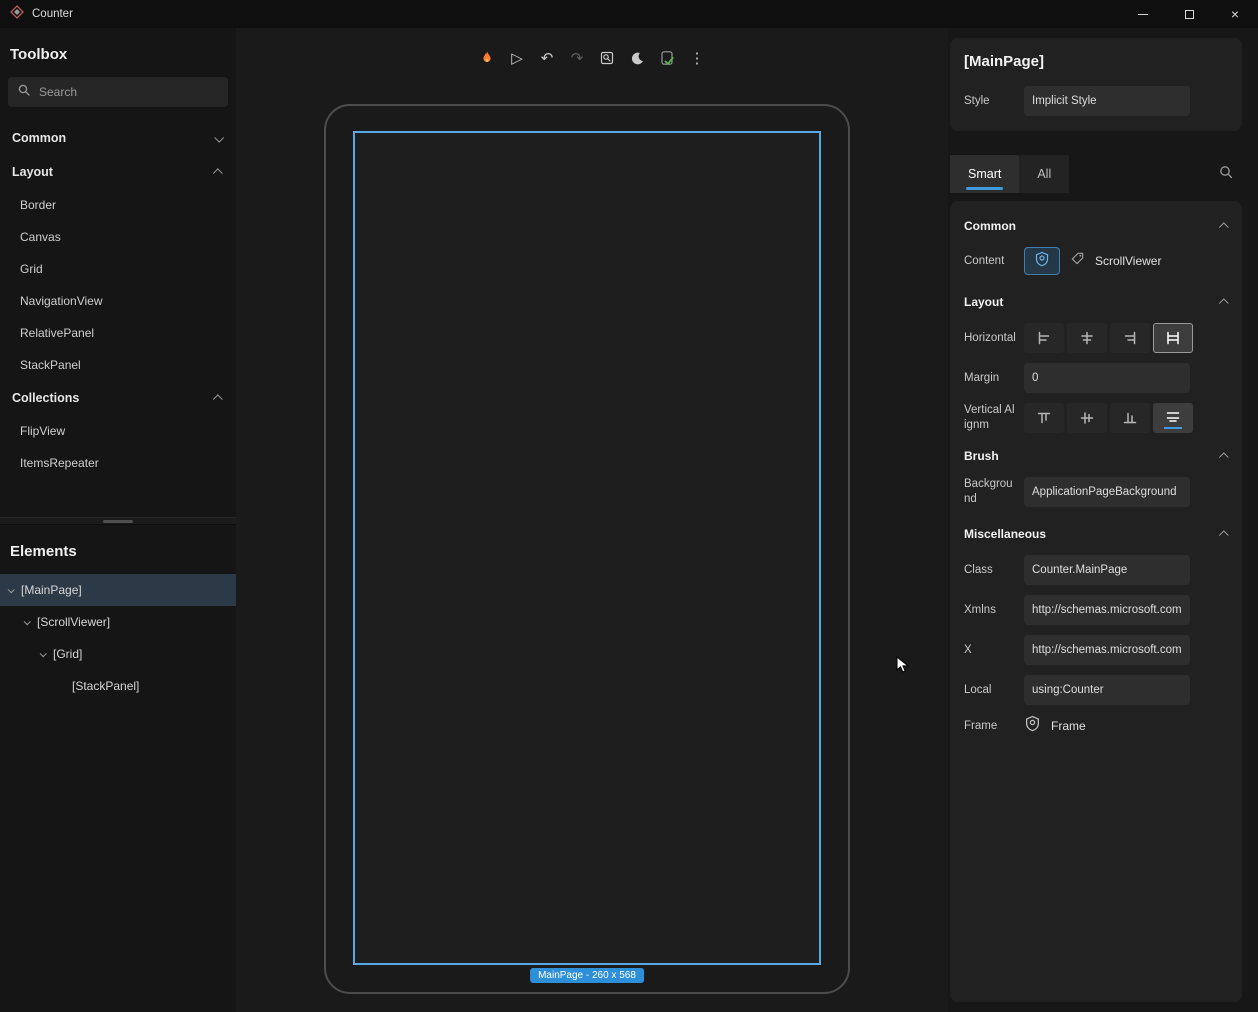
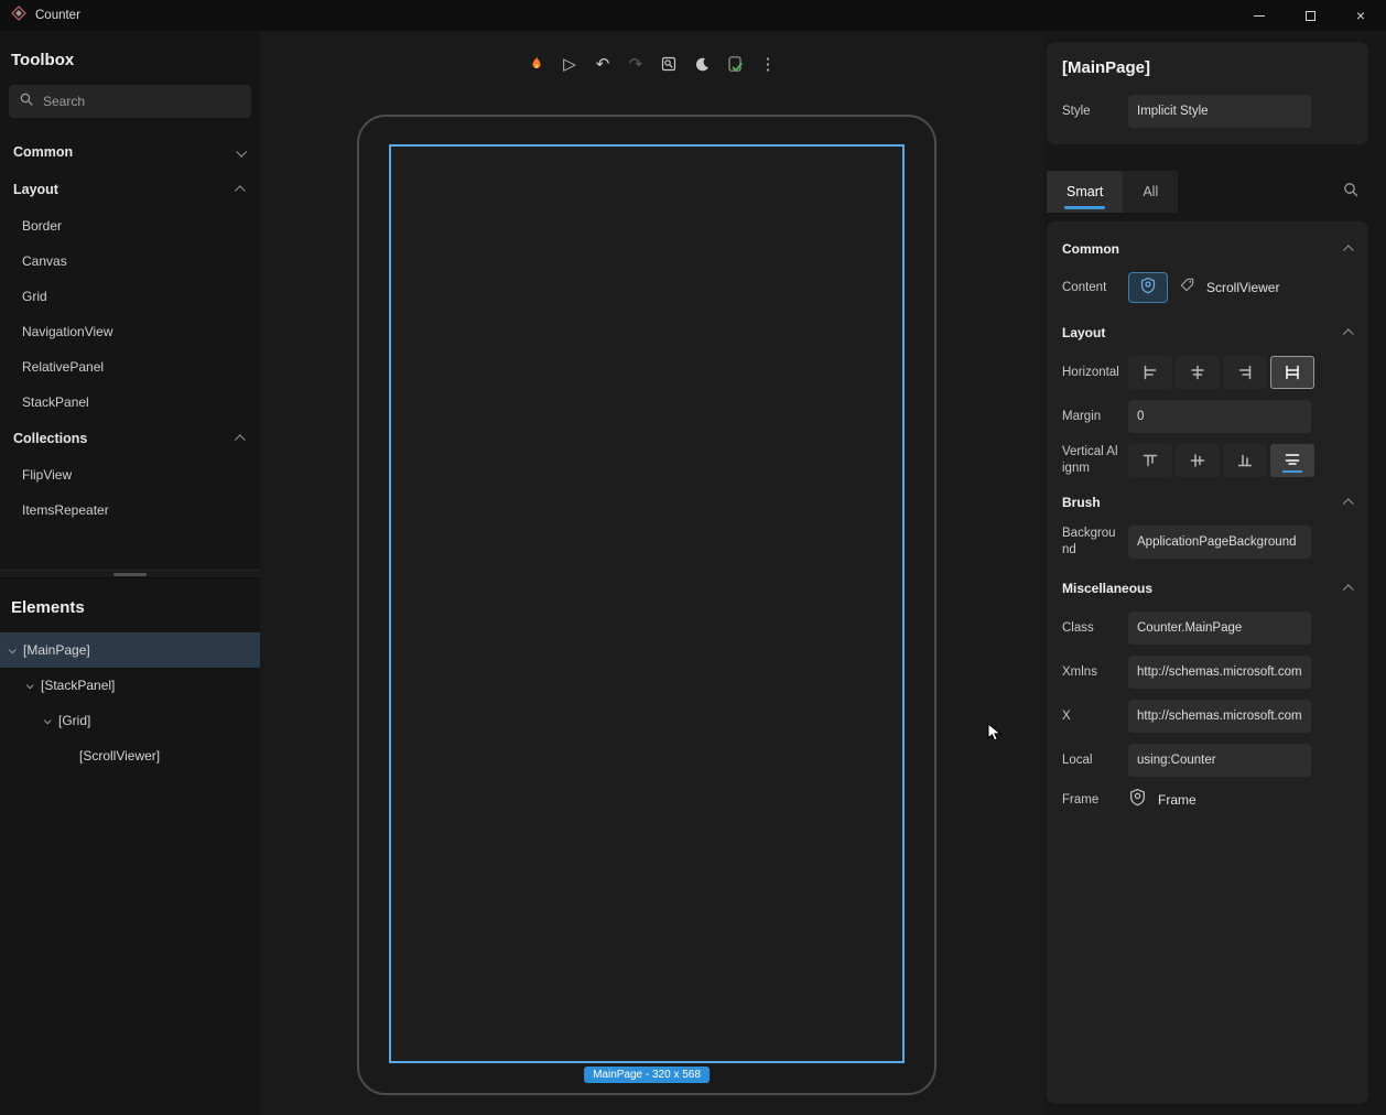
  Counter
  ×
  Toolbox
  Search
  Common
  Layout
  Border
  Canvas
  Grid
  NavigationView
  RelativePanel
  StackPanel
  Collections
  FlipView
  ItemsRepeater
  Elements
  [MainPage]
- [ScrollViewer]
+ [StackPanel]
  [Grid]
- [StackPanel]
+ [ScrollViewer]
  ▷
  ↶
  ↷
  ⋮
- MainPage - 260 x 568
+ MainPage - 320 x 568
  [MainPage]
  Style
  Implicit Style
  Smart
  All
  Common
  Content
  ScrollViewer
  Layout
  Horizontal
  Margin
  0
  Vertical Alignm
  Brush
  Background
  ApplicationPageBackground
  Miscellaneous
  Class
  Counter.MainPage
  Xmlns
  http://schemas.microsoft.com
  X
  http://schemas.microsoft.com
  Local
  using:Counter
  Frame
  Frame
